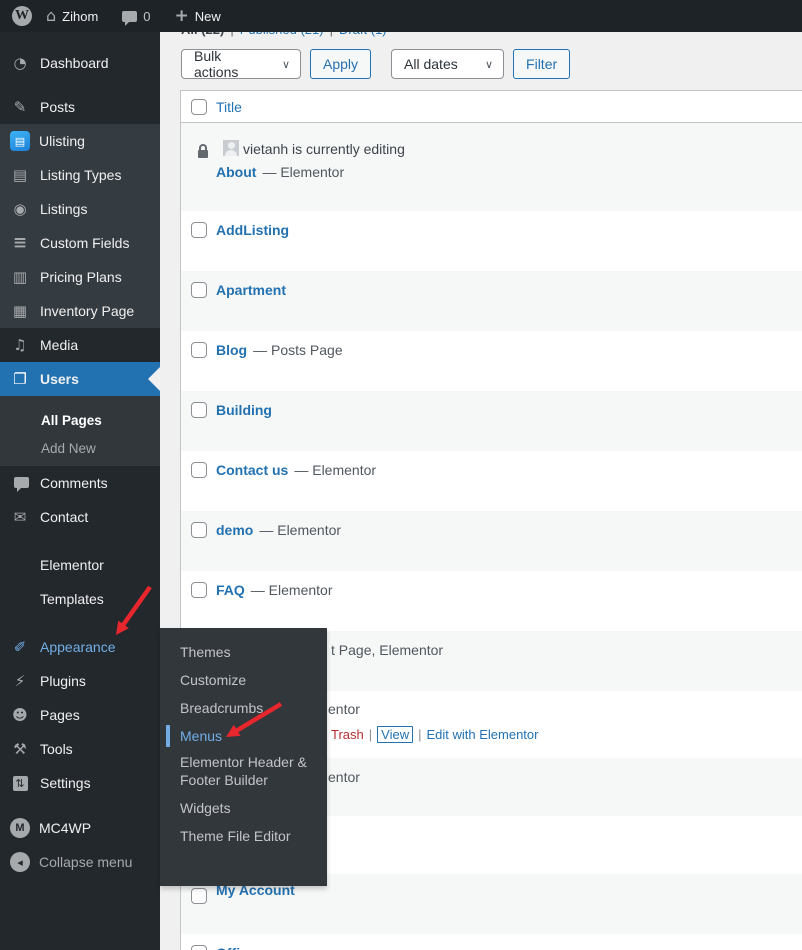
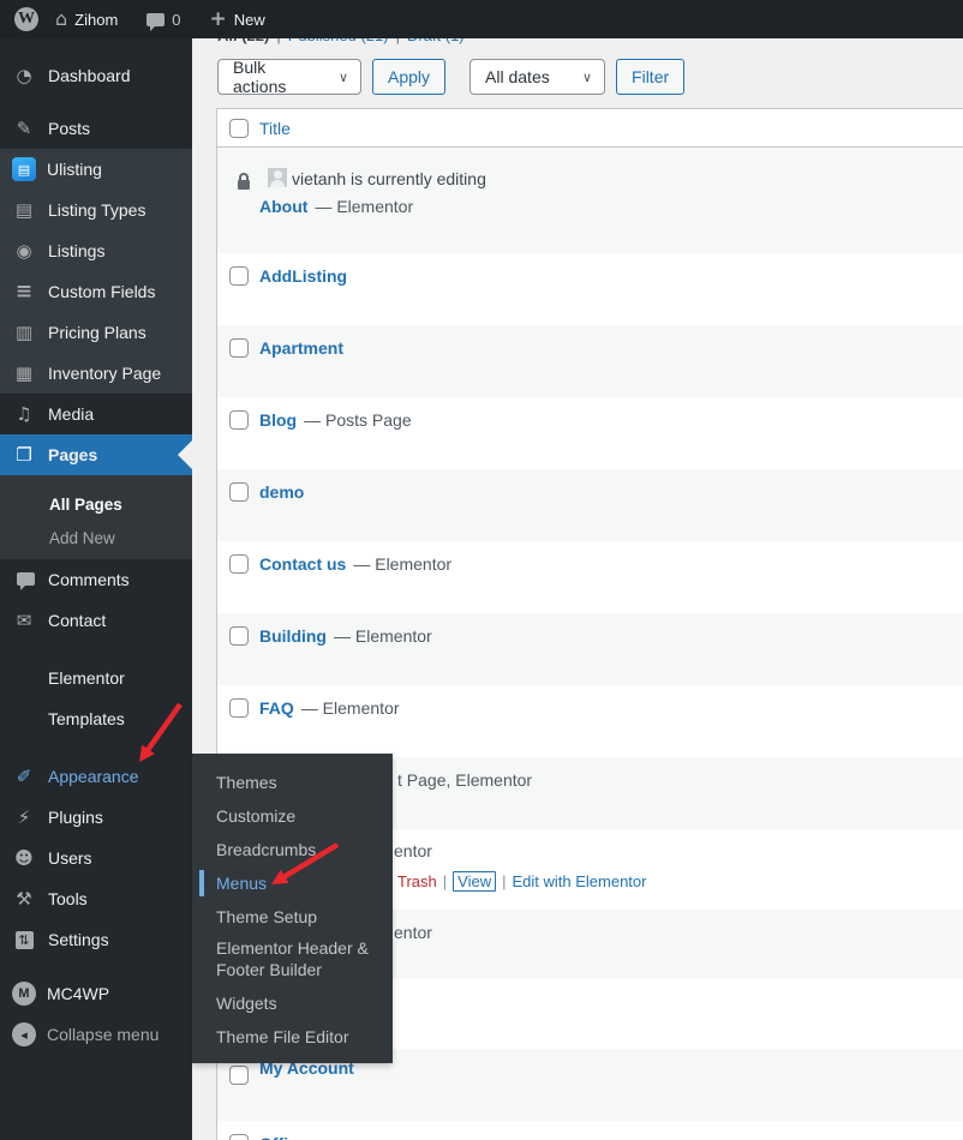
  Bulk actions
  ∨
  Apply
  All dates
  ∨
  Filter
  Title
  vietanh is currently editing
  About — Elementor
  AddListing
  Apartment
  Blog — Posts Page
- Building
+ demo
  Contact us — Elementor
- demo — Elementor
+ Building — Elementor
  FAQ — Elementor
  t Page, Elementor
  entor
  Trash | View | Edit with Elementor
  entor
  My Account
  ◔
  Dashboard
  ✎
  Posts
  ▤
  Ulisting
  ▤
  Listing Types
  ◉
  Listings
  ≡
  Custom Fields
  ▥
  Pricing Plans
  ▦
  Inventory Page
  ♫
  Media
  ❐
- Users
+ Pages
  All Pages
  Add New
  Comments
  ✉
  Contact
  Elementor
  Templates
  ✐
  Appearance
  ⚡
  Plugins
  ☻
- Pages
+ Users
  ⚒
  Tools
  ⇅
  Settings
  M
  MC4WP
  ◂
  Collapse menu
  Themes
  Customize
  Breadcrumbs
  Menus
+ Theme Setup
  Elementor Header & Footer Builder
  Widgets
  Theme File Editor
  W
  ⌂
  Zihom
  0
  +
  New
